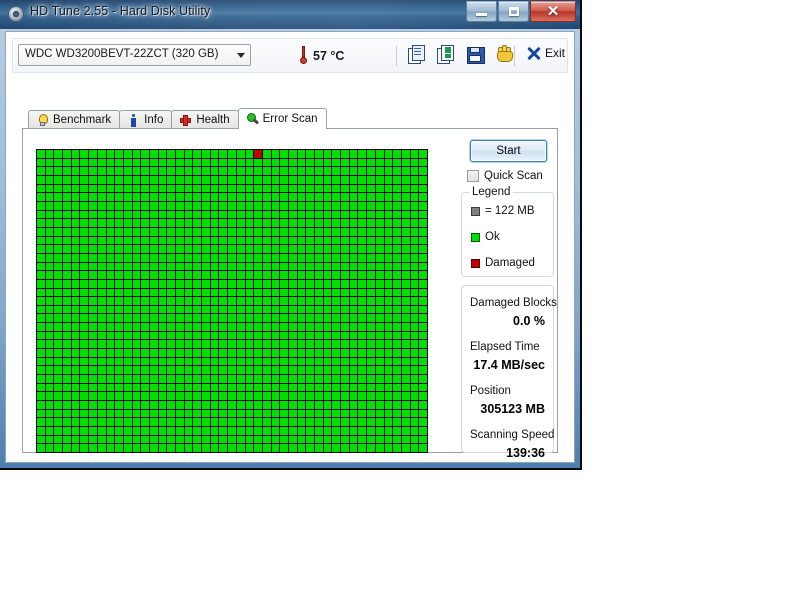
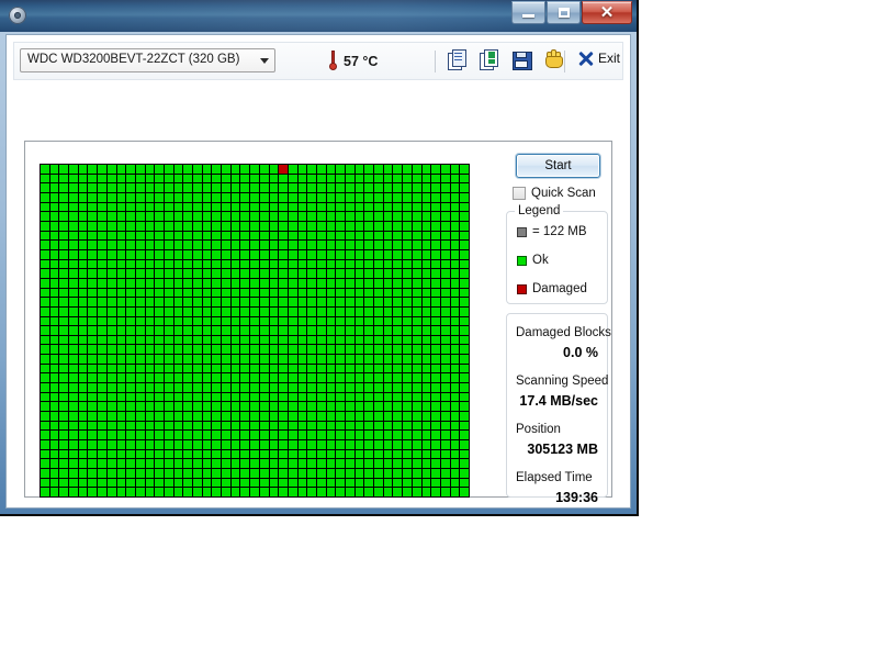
- HD Tune 2.55 - Hard Disk Utility
  ✕
  WDC WD3200BEVT-22ZCT (320 GB)
  57 °C
  Exit
- Benchmark
- Info
- Health
- Error Scan
  Start
  Quick Scan
  Legend
  = 122 MB
  Ok
  Damaged
  Damaged Blocks
  0.0 %
- Elapsed Time
+ Scanning Speed
  17.4 MB/sec
  Position
  305123 MB
- Scanning Speed
+ Elapsed Time
  139:36
